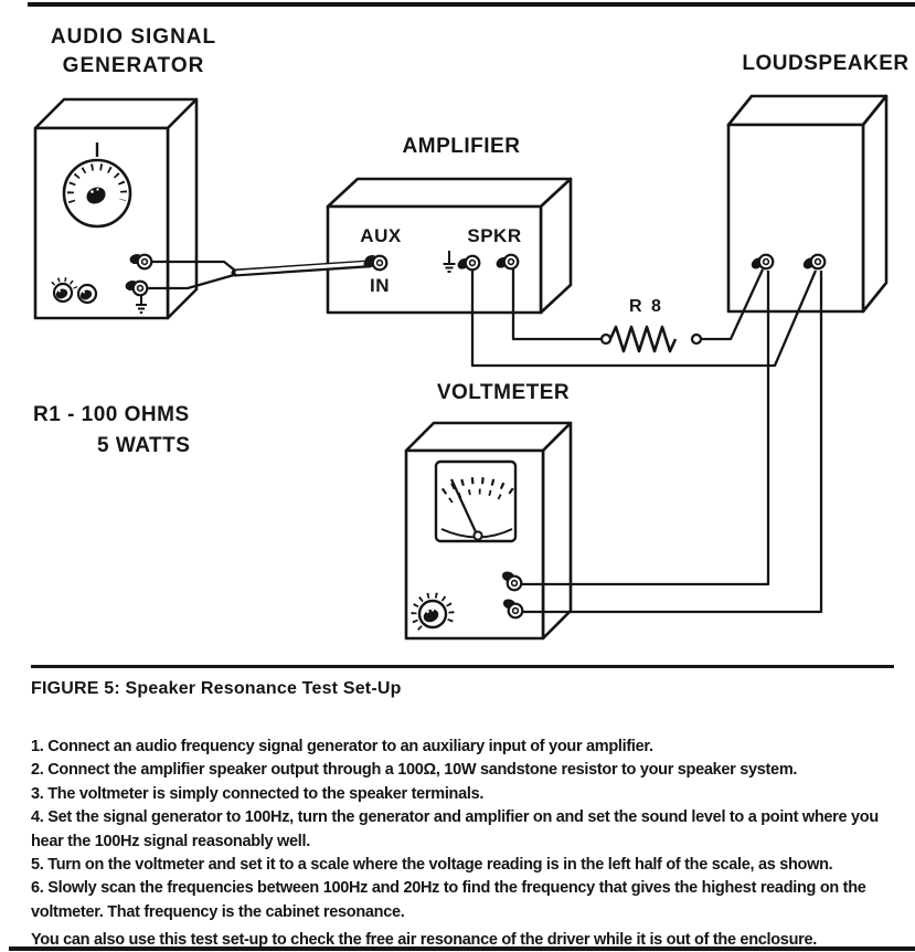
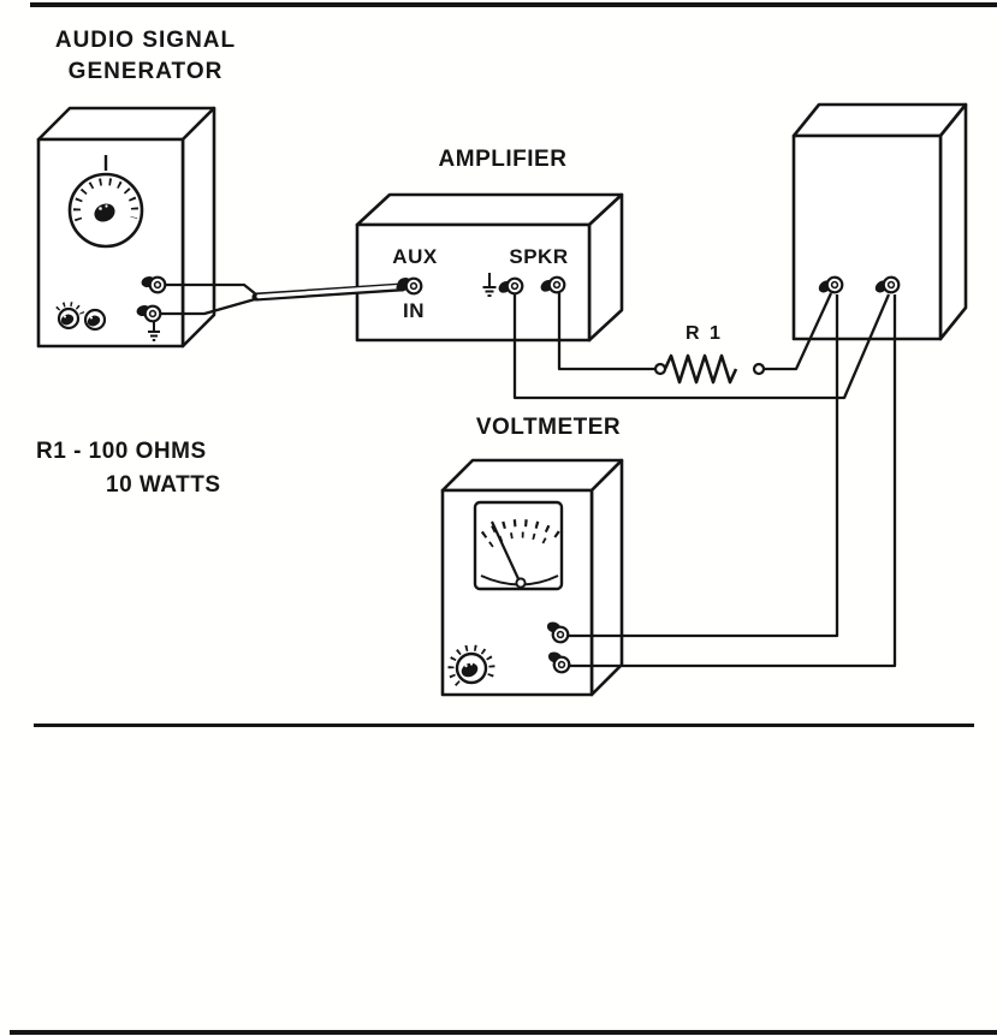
  AUDIO SIGNAL
  GENERATOR
  AMPLIFIER
- LOUDSPEAKER
  AUX
  IN
  SPKR
  VOLTMETER
- R 8
+ R 1
  R1 - 100 OHMS
- 5 WATTS
+ 10 WATTS
- FIGURE 5: Speaker Resonance Test Set-Up
- 1. Connect an audio frequency signal generator to an auxiliary input of your amplifier.
- 2. Connect the amplifier speaker output through a 100Ω, 10W sandstone resistor to your speaker system.
- 3. The voltmeter is simply connected to the speaker terminals.
- 4. Set the signal generator to 100Hz, turn the generator and amplifier on and set the sound level to a point where you hear the 100Hz signal reasonably well.
- 5. Turn on the voltmeter and set it to a scale where the voltage reading is in the left half of the scale, as shown.
- 6. Slowly scan the frequencies between 100Hz and 20Hz to find the frequency that gives the highest reading on the voltmeter. That frequency is the cabinet resonance.
- You can also use this test set-up to check the free air resonance of the driver while it is out of the enclosure.
